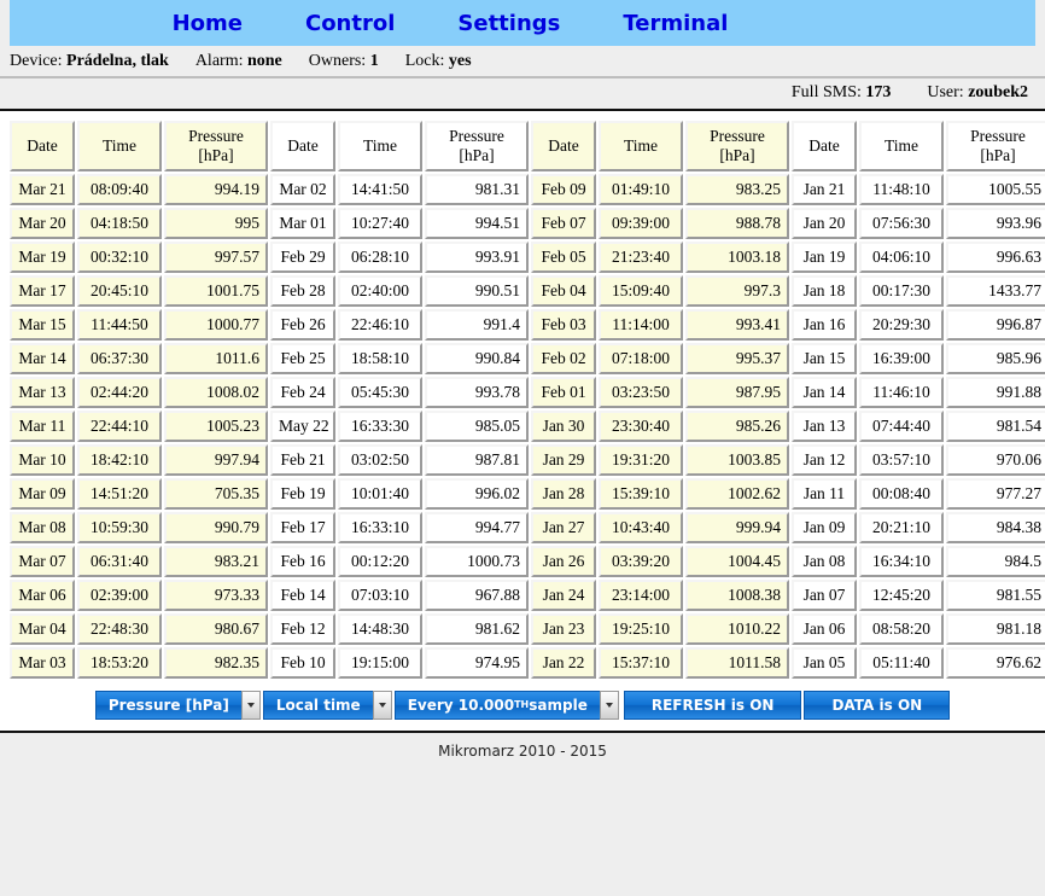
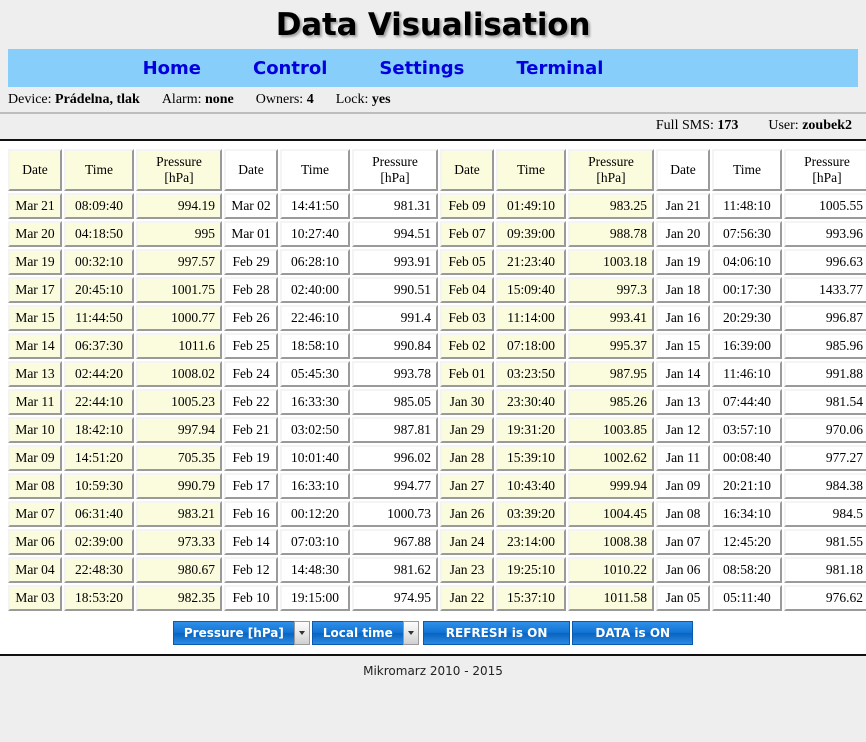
+ Data Visualisation
  Home
  Control
  Settings
  Terminal
  Device: Prádelna, tlak
  Alarm: none
- Owners: 1
+ Owners: 4
  Lock: yes
  Full SMS: 173
  User: zoubek2
  Date	Time	Pressure[hPa]	Date	Time	Pressure[hPa]	Date	Time	Pressure[hPa]	Date	Time	Pressure[hPa]
  Mar 21	08:09:40	994.19	Mar 02	14:41:50	981.31	Feb 09	01:49:10	983.25	Jan 21	11:48:10	1005.55
  Mar 20	04:18:50	995	Mar 01	10:27:40	994.51	Feb 07	09:39:00	988.78	Jan 20	07:56:30	993.96
  Mar 19	00:32:10	997.57	Feb 29	06:28:10	993.91	Feb 05	21:23:40	1003.18	Jan 19	04:06:10	996.63
  Mar 17	20:45:10	1001.75	Feb 28	02:40:00	990.51	Feb 04	15:09:40	997.3	Jan 18	00:17:30	1433.77
  Mar 15	11:44:50	1000.77	Feb 26	22:46:10	991.4	Feb 03	11:14:00	993.41	Jan 16	20:29:30	996.87
  Mar 14	06:37:30	1011.6	Feb 25	18:58:10	990.84	Feb 02	07:18:00	995.37	Jan 15	16:39:00	985.96
  Mar 13	02:44:20	1008.02	Feb 24	05:45:30	993.78	Feb 01	03:23:50	987.95	Jan 14	11:46:10	991.88
- Mar 11	22:44:10	1005.23	May 22	16:33:30	985.05	Jan 30	23:30:40	985.26	Jan 13	07:44:40	981.54
+ Mar 11	22:44:10	1005.23	Feb 22	16:33:30	985.05	Jan 30	23:30:40	985.26	Jan 13	07:44:40	981.54
  Mar 10	18:42:10	997.94	Feb 21	03:02:50	987.81	Jan 29	19:31:20	1003.85	Jan 12	03:57:10	970.06
  Mar 09	14:51:20	705.35	Feb 19	10:01:40	996.02	Jan 28	15:39:10	1002.62	Jan 11	00:08:40	977.27
  Mar 08	10:59:30	990.79	Feb 17	16:33:10	994.77	Jan 27	10:43:40	999.94	Jan 09	20:21:10	984.38
  Mar 07	06:31:40	983.21	Feb 16	00:12:20	1000.73	Jan 26	03:39:20	1004.45	Jan 08	16:34:10	984.5
  Mar 06	02:39:00	973.33	Feb 14	07:03:10	967.88	Jan 24	23:14:00	1008.38	Jan 07	12:45:20	981.55
  Mar 04	22:48:30	980.67	Feb 12	14:48:30	981.62	Jan 23	19:25:10	1010.22	Jan 06	08:58:20	981.18
  Mar 03	18:53:20	982.35	Feb 10	19:15:00	974.95	Jan 22	15:37:10	1011.58	Jan 05	05:11:40	976.62
  Pressure [hPa]
  Local time
- Every 10.000
- TH
- sample
  REFRESH is ON
  DATA is ON
  Mikromarz 2010 - 2015
